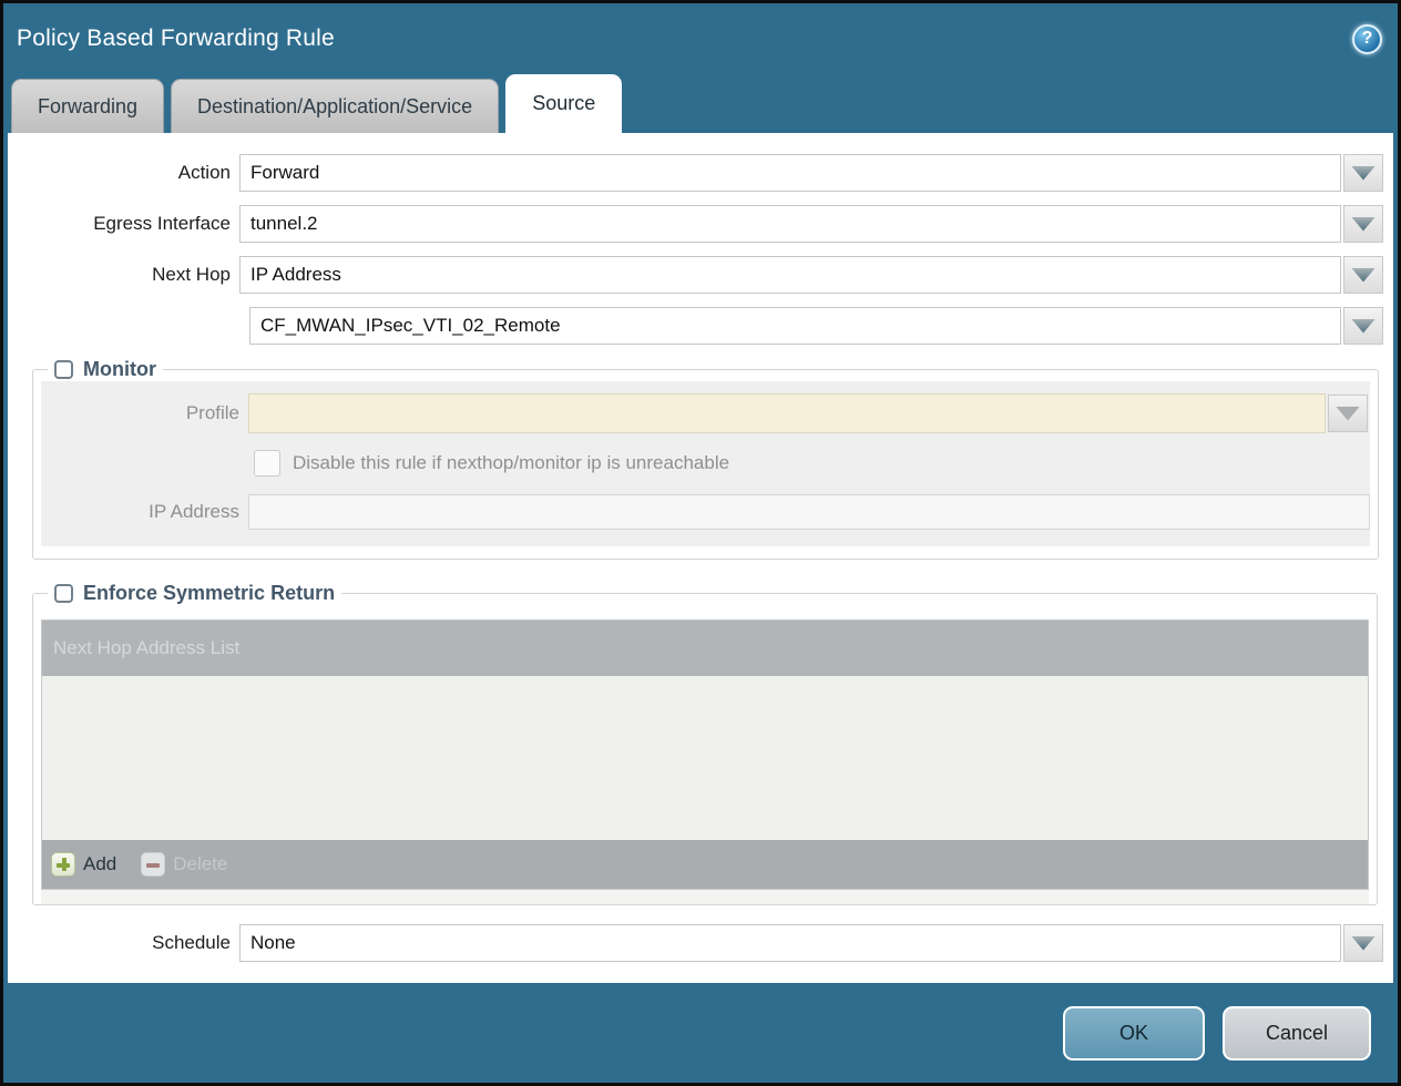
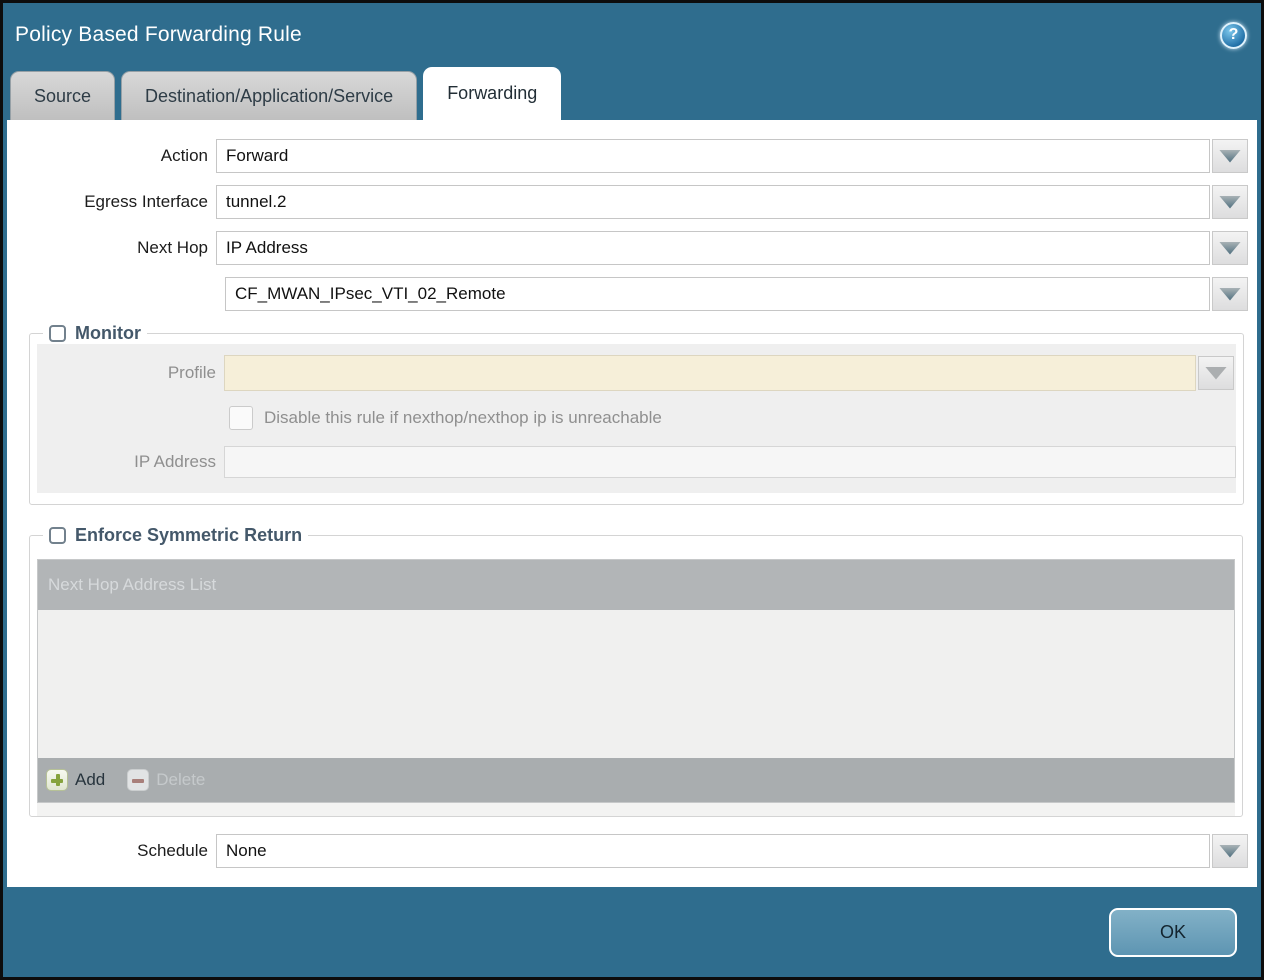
  Policy Based Forwarding Rule
  ?
- Forwarding
+ Source
  Destination/Application/Service
- Source
+ Forwarding
  Action
  Forward
  Egress Interface
  tunnel.2
  Next Hop
  IP Address
  CF_MWAN_IPsec_VTI_02_Remote
  Monitor
  Profile
- Disable this rule if nexthop/monitor ip is unreachable
+ Disable this rule if nexthop/nexthop ip is unreachable
  IP Address
  Enforce Symmetric Return
  Next Hop Address List
  Add
  Delete
  Schedule
  None
  OK
- Cancel
